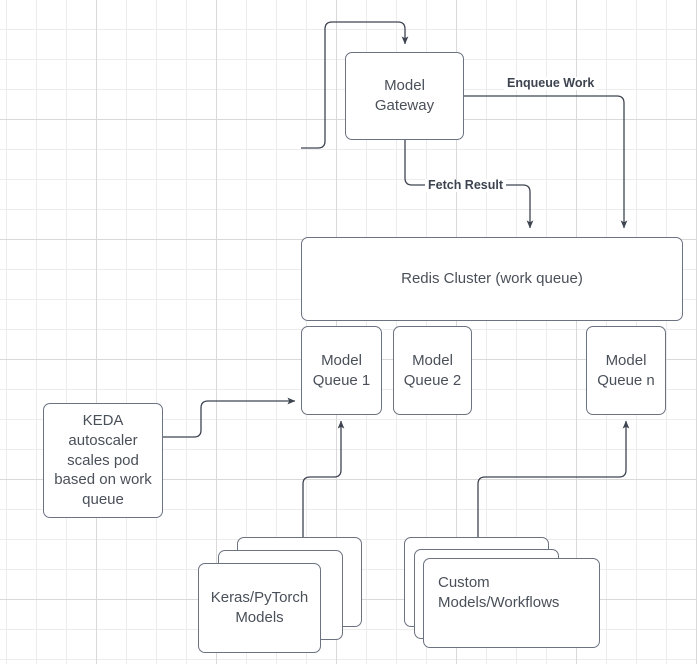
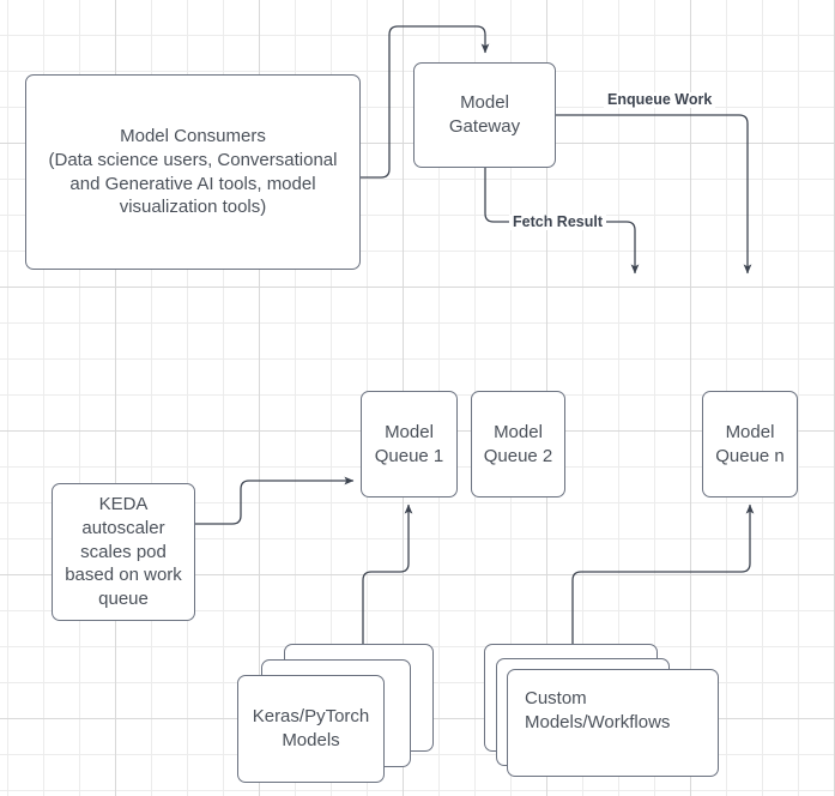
+ Model Consumers
+ (Data science users, Conversational
+ and Generative AI tools, model
+ visualization tools)
  Model
  Gateway
- Redis Cluster (work queue)
  Model
  Queue 1
  Model
  Queue 2
  Model
  Queue n
  KEDA
  autoscaler
  scales pod
  based on work
  queue
  Keras/PyTorch
  Models
  Custom
  Models/Workflows
  Enqueue Work
  Fetch Result
